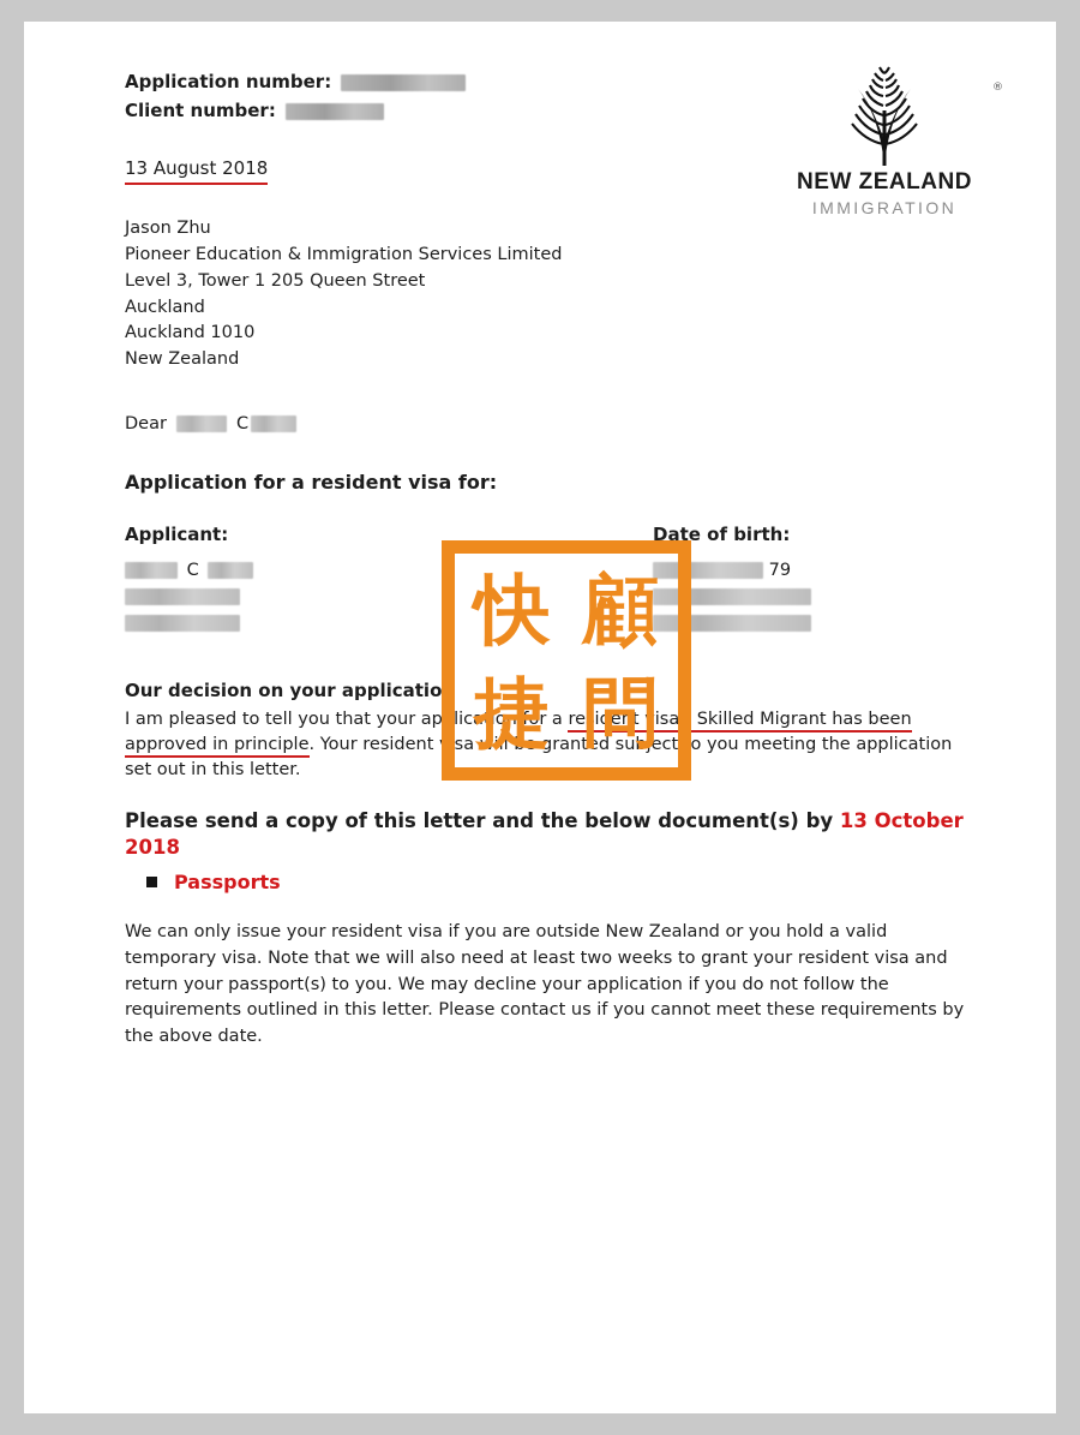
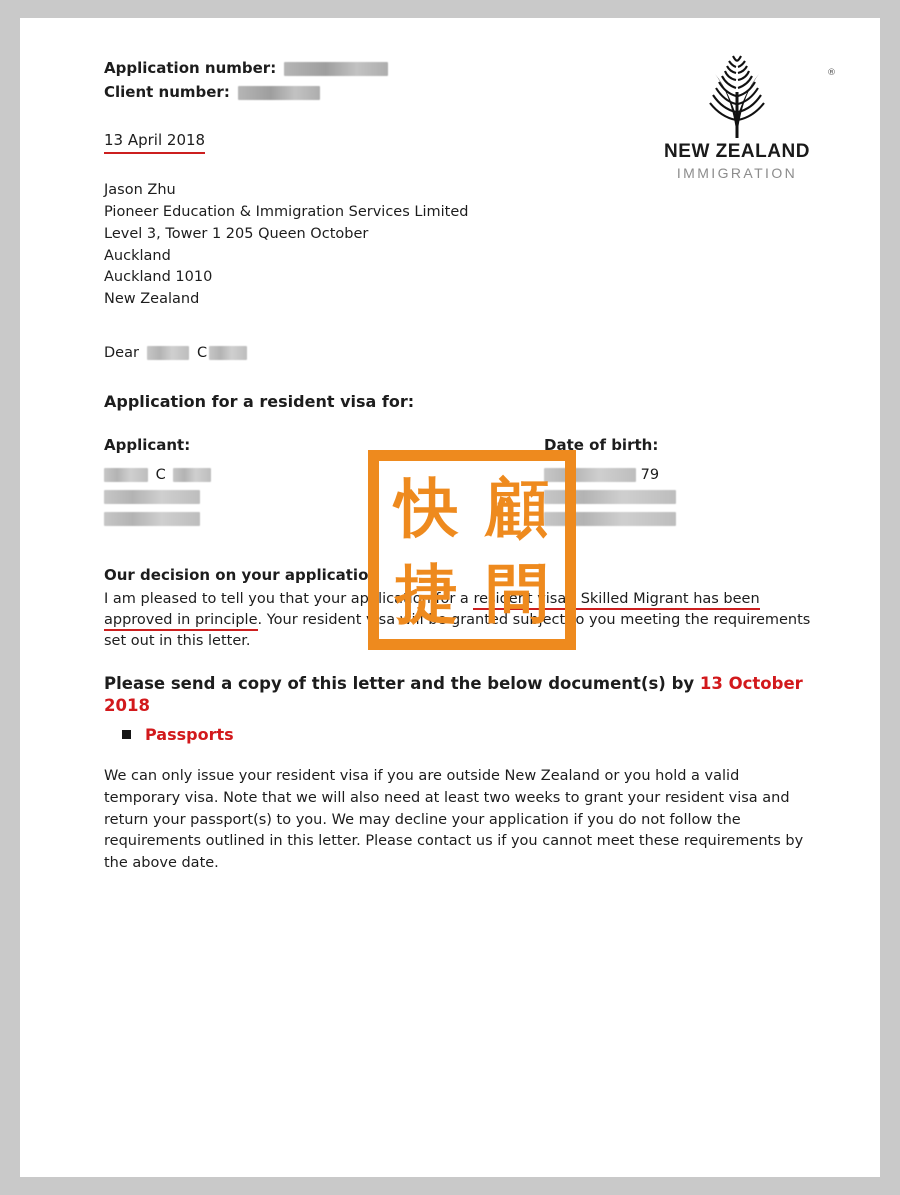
  ®
  NEW ZEALAND
  IMMIGRATION
  Application number:
  Client number:
- 13 August 2018
+ 13 April 2018
  Jason Zhu
  Pioneer Education & Immigration Services Limited
- Level 3, Tower 1 205 Queen Street
+ Level 3, Tower 1 205 Queen October
  Auckland
  Auckland 1010
  New Zealand
  Dear
  C
  Application for a resident visa for:
  Applicant:
  Date of birth:
  C
  79
  Our decision on your application
- I am pleased to tell you that your application for a resident visa - Skilled Migrant has been approved in principle. Your resident visa will be granted subject to you meeting the application set out in this letter.
+ I am pleased to tell you that your application for a resident visa - Skilled Migrant has been approved in principle. Your resident visa will be granted subject to you meeting the requirements set out in this letter.
  Please send a copy of this letter and the below document(s) by 13 October 2018
  Passports
  We can only issue your resident visa if you are outside New Zealand or you hold a valid temporary visa. Note that we will also need at least two weeks to grant your resident visa and return your passport(s) to you. We may decline your application if you do not follow the requirements outlined in this letter. Please contact us if you cannot meet these requirements by the above date.
  快
  顧
  捷
  問
